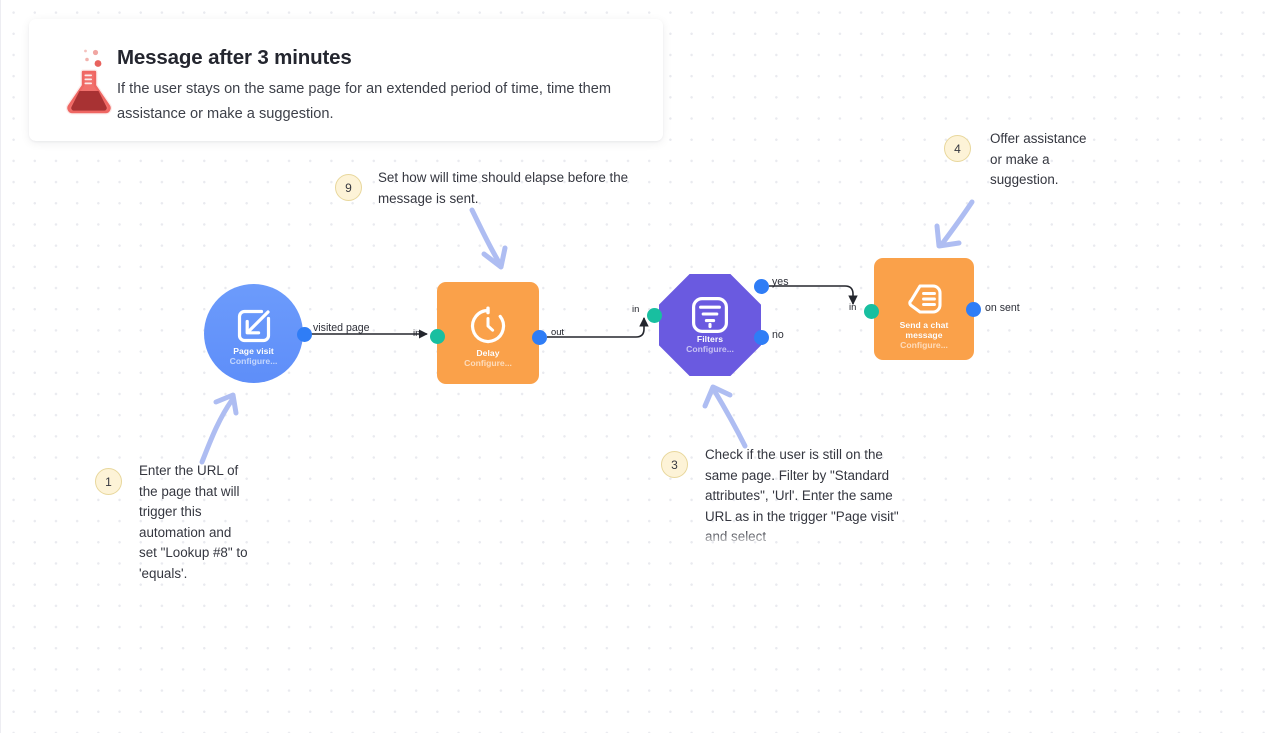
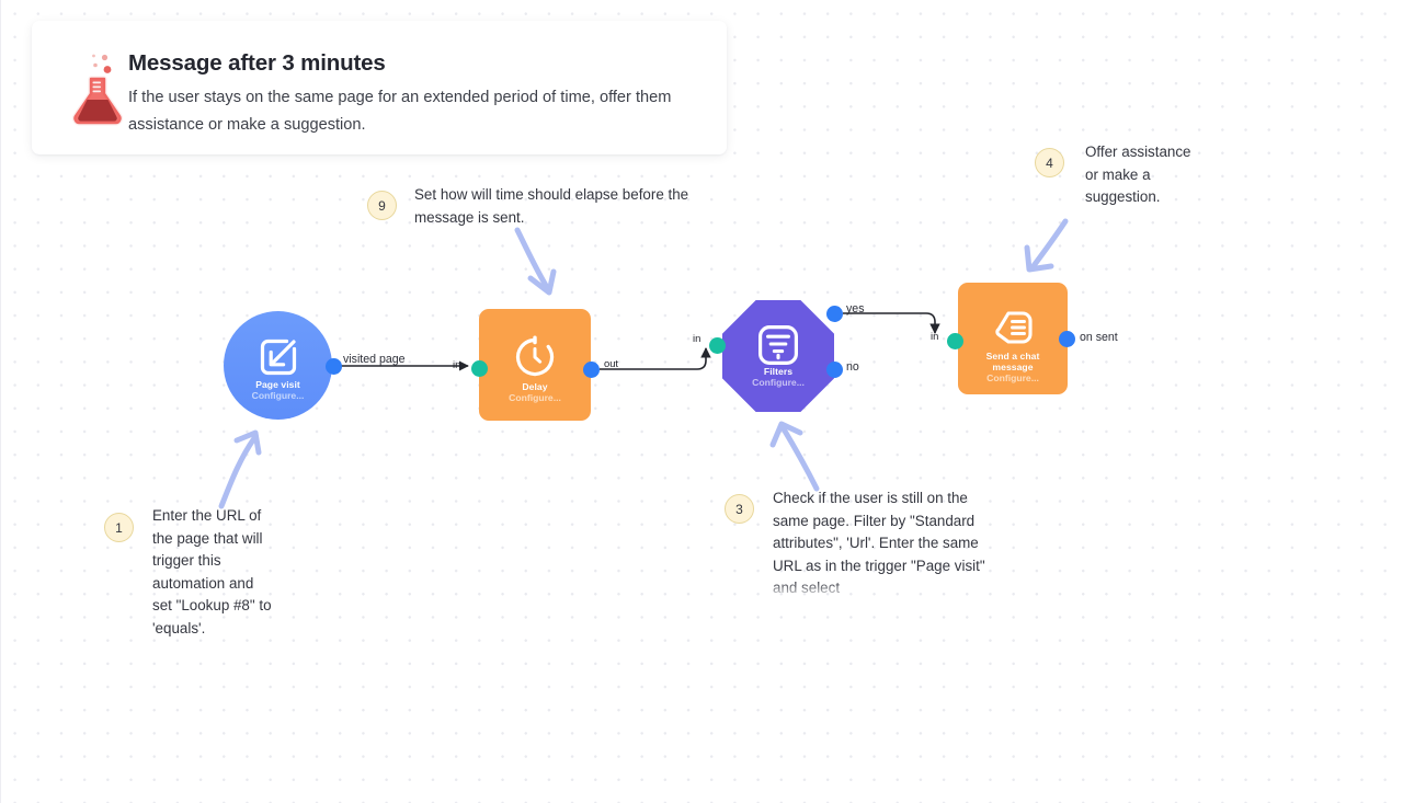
  Message after 3 minutes
- If the user stays on the same page for an extended period of time, time them assistance or make a suggestion.
+ If the user stays on the same page for an extended period of time, offer them assistance or make a suggestion.
  Page visit
  Configure...
  visited page
  Delay
  Configure...
  in
  out
  Filters
  Configure...
  in
  yes
  no
  Send a chat
  message
  Configure...
  in
  on sent
  1
  Enter the URL of the page that will trigger this automation and set "Lookup #8" to 'equals'.
  9
  Set how will time should elapse before the message is sent.
  3
  Check if the user is still on the same page. Filter by "Standard attributes", 'Url'. Enter the same URL as in the trigger "Page visit" and select
  4
  Offer assistance or make a suggestion.
